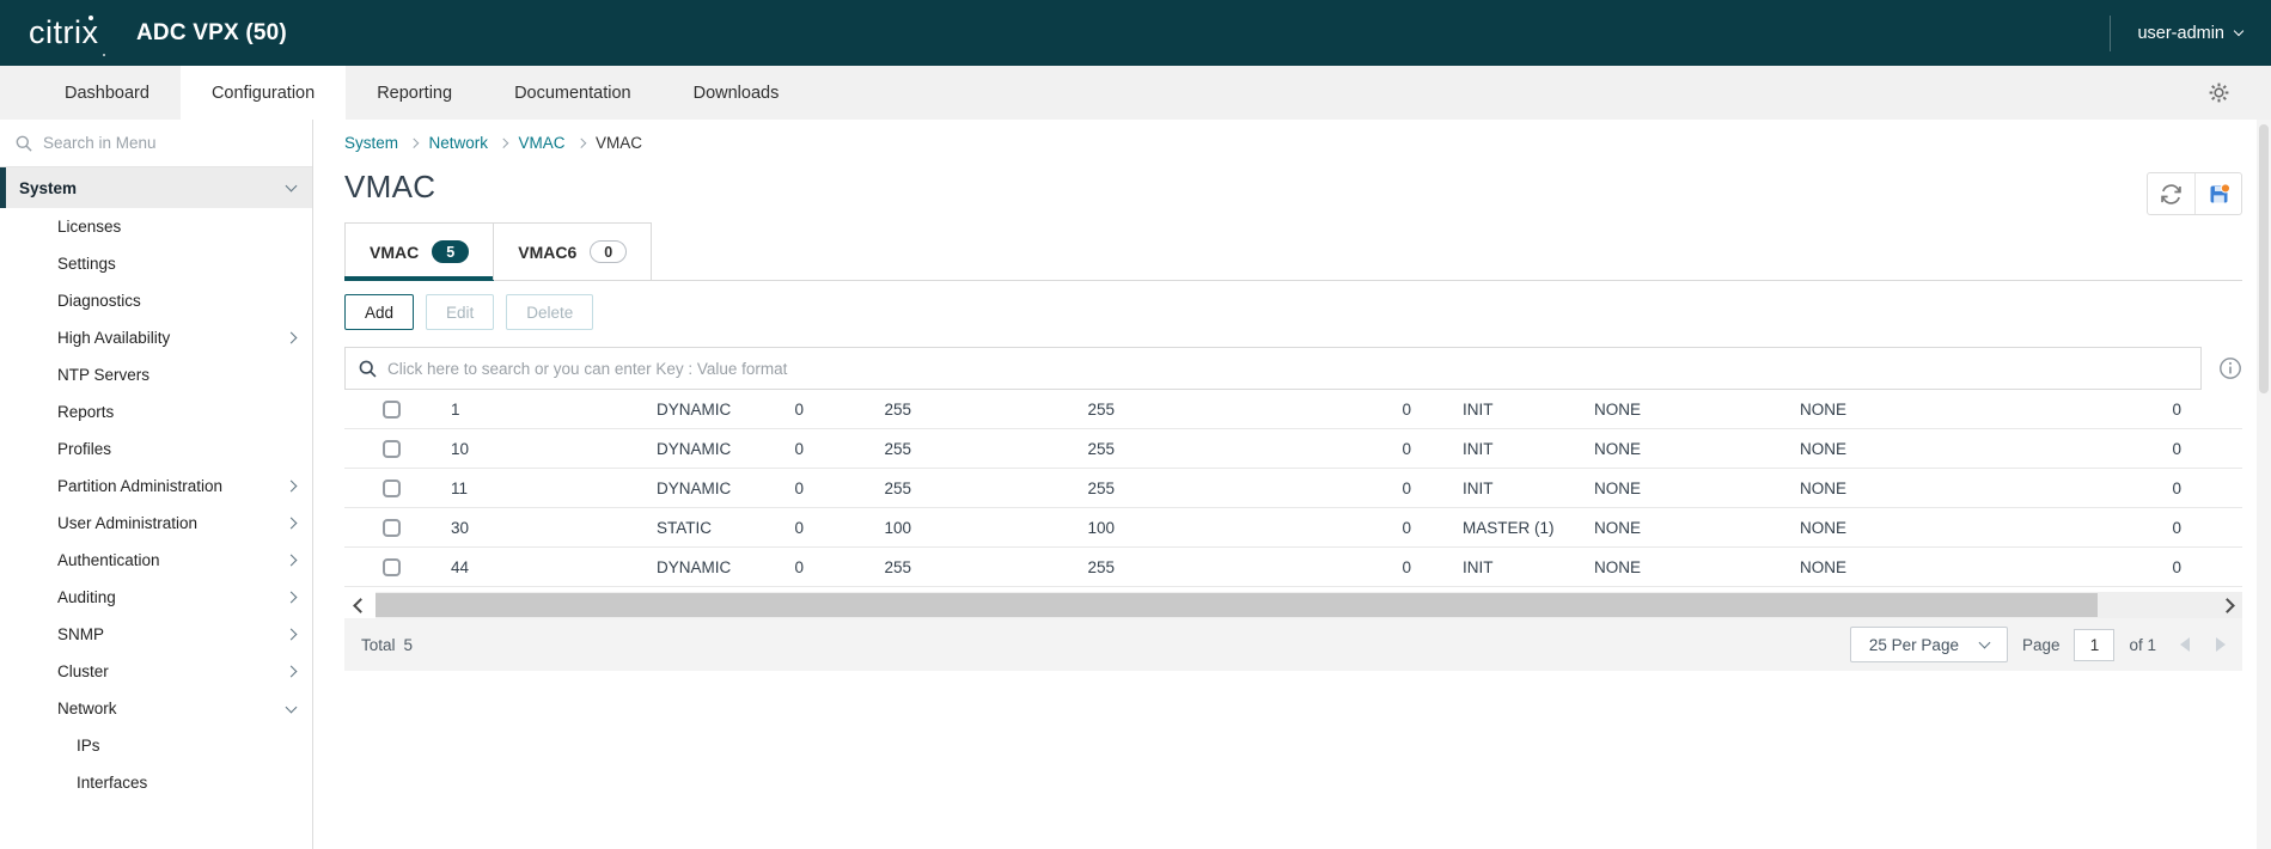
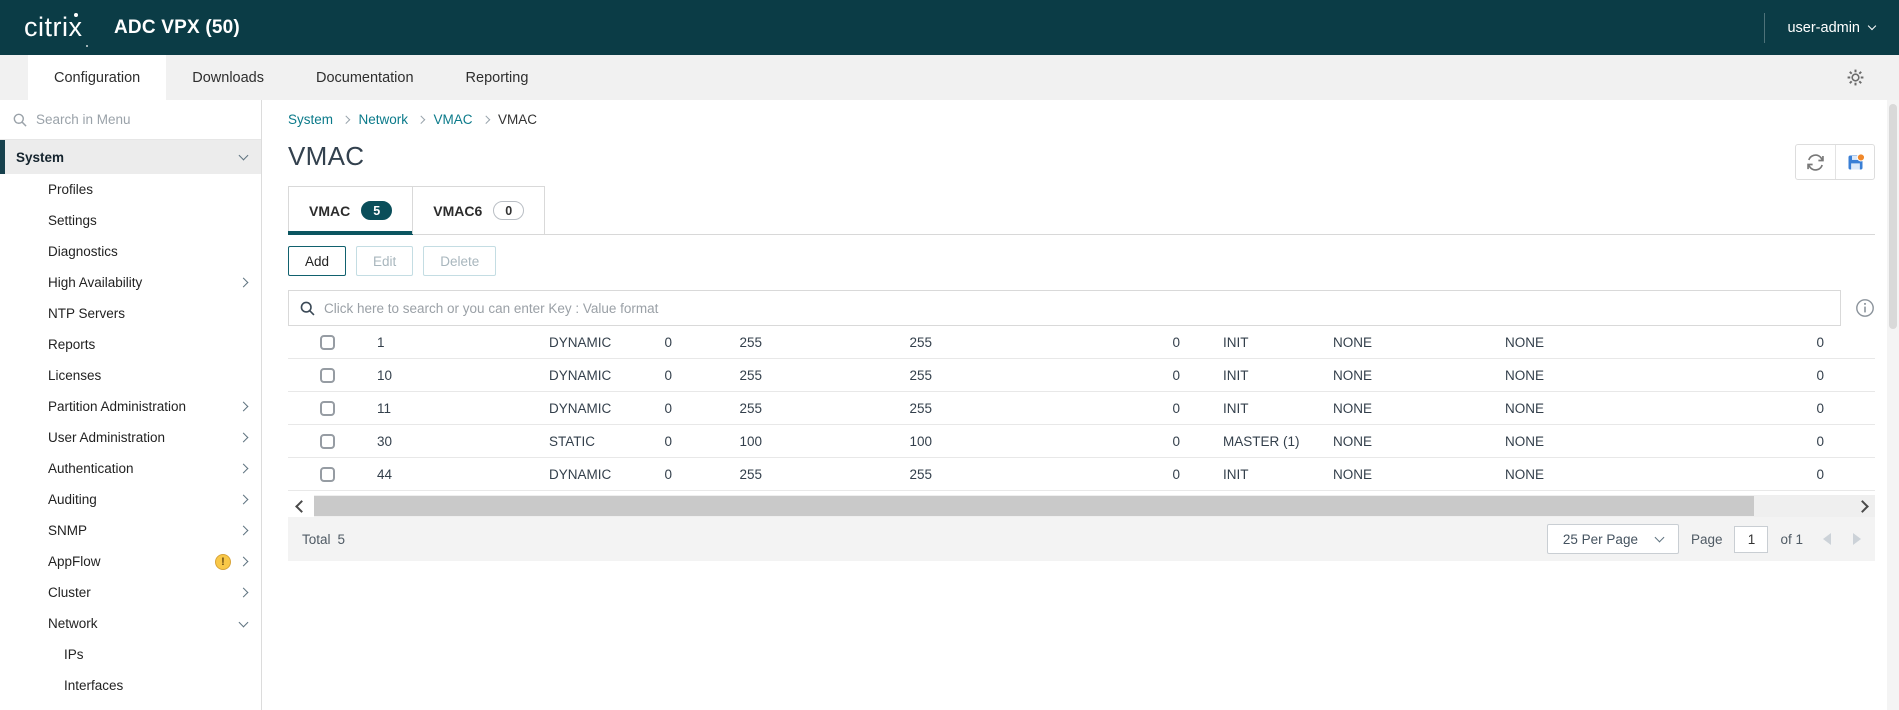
  citrix
  ADC VPX (50)
  user-admin
- Dashboard
  Configuration
- Reporting
+ Downloads
  Documentation
- Downloads
+ Reporting
  Search in Menu
  System
- Licenses
+ Profiles
  Settings
  Diagnostics
  High Availability
  NTP Servers
  Reports
- Profiles
+ Licenses
  Partition Administration
  User Administration
  Authentication
  Auditing
  SNMP
+ AppFlow
+ !
  Cluster
  Network
  IPs
  Interfaces
  System
  Network
  VMAC
  VMAC
  VMAC
  VMAC
  5
  VMAC6
  0
  Add
  Edit
  Delete
  Click here to search or you can enter Key : Value format
  1
  DYNAMIC
  0
  255
  255
  0
  INIT
  NONE
  NONE
  0
  10
  DYNAMIC
  0
  255
  255
  0
  INIT
  NONE
  NONE
  0
  11
  DYNAMIC
  0
  255
  255
  0
  INIT
  NONE
  NONE
  0
  30
  STATIC
  0
  100
  100
  0
  MASTER (1)
  NONE
  NONE
  0
  44
  DYNAMIC
  0
  255
  255
  0
  INIT
  NONE
  NONE
  0
  Total
  5
  25 Per Page
  Page
  1
  of 1
